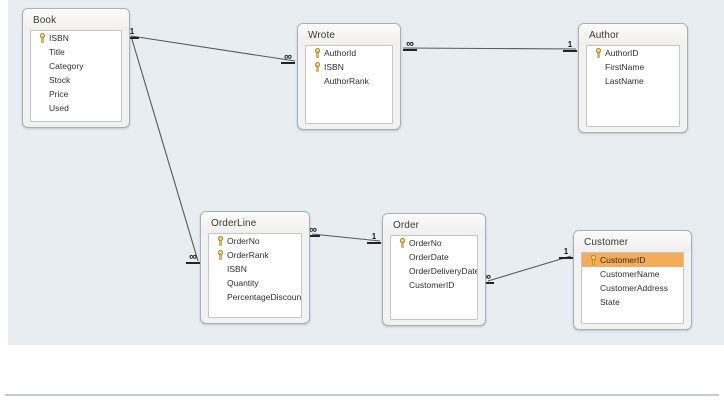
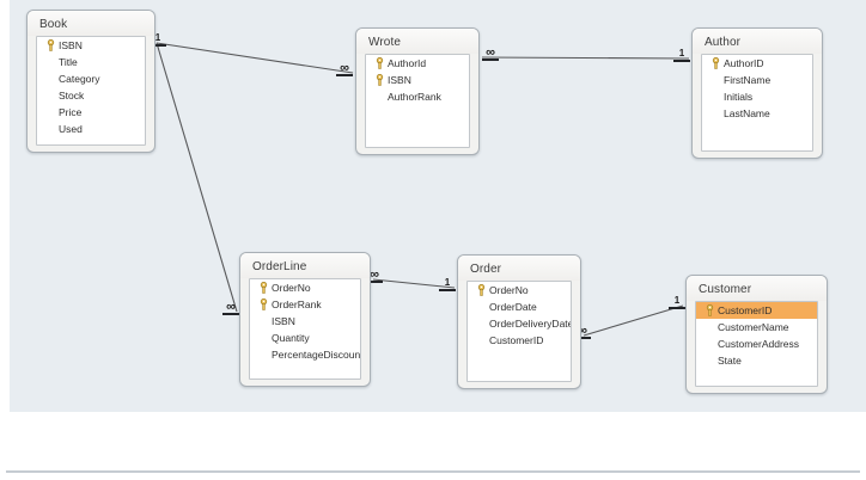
  1
  ∞
  ∞
  1
  ∞
  ∞
  1
  ∞
  1
  Book
  ISBN
  Title
  Category
  Stock
  Price
  Used
  Wrote
  AuthorId
  ISBN
  AuthorRank
  Author
  AuthorID
  FirstName
+ Initials
  LastName
  OrderLine
  OrderNo
  OrderRank
  ISBN
  Quantity
  PercentageDiscoun
  Order
  OrderNo
  OrderDate
  OrderDeliveryDat
  CustomerID
  Customer
  CustomerID
  CustomerName
  CustomerAddress
  State
